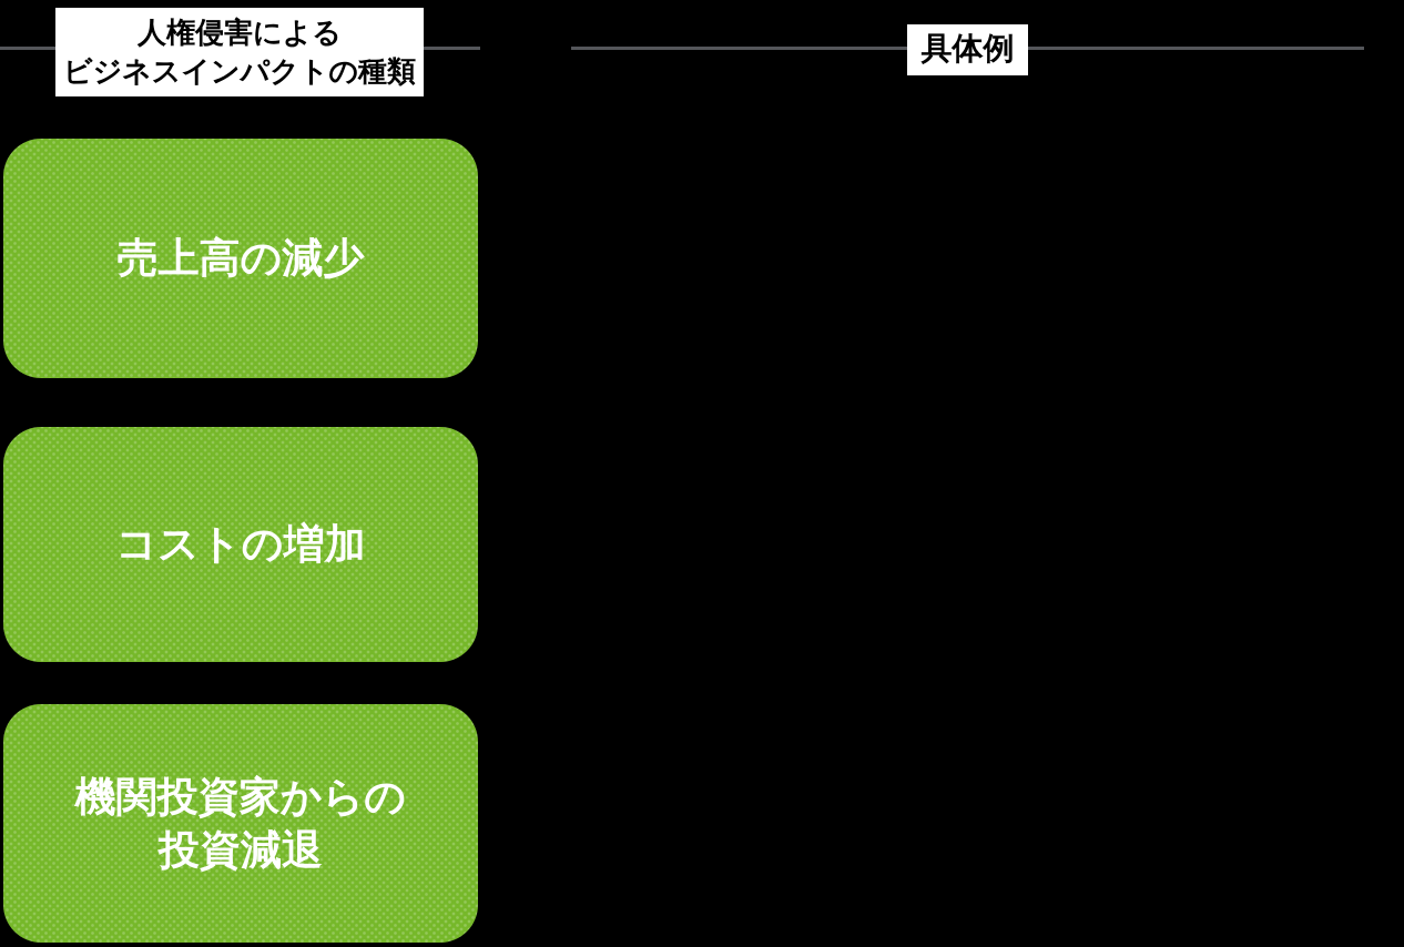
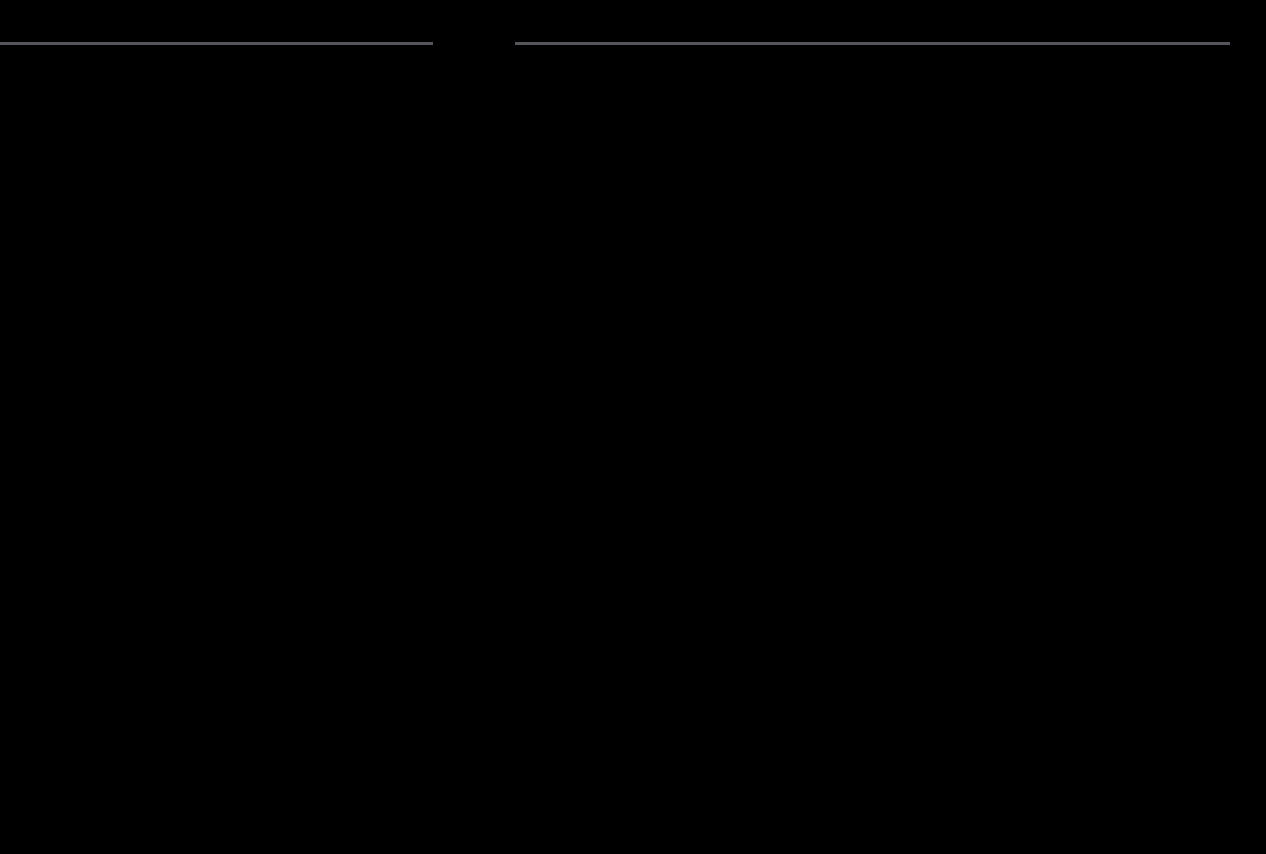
- 人権侵害による
- ビジネスインパクトの種類
- 具体例
- 売上高の減少
- コストの増加
- 機関投資家からの
- 投資減退
